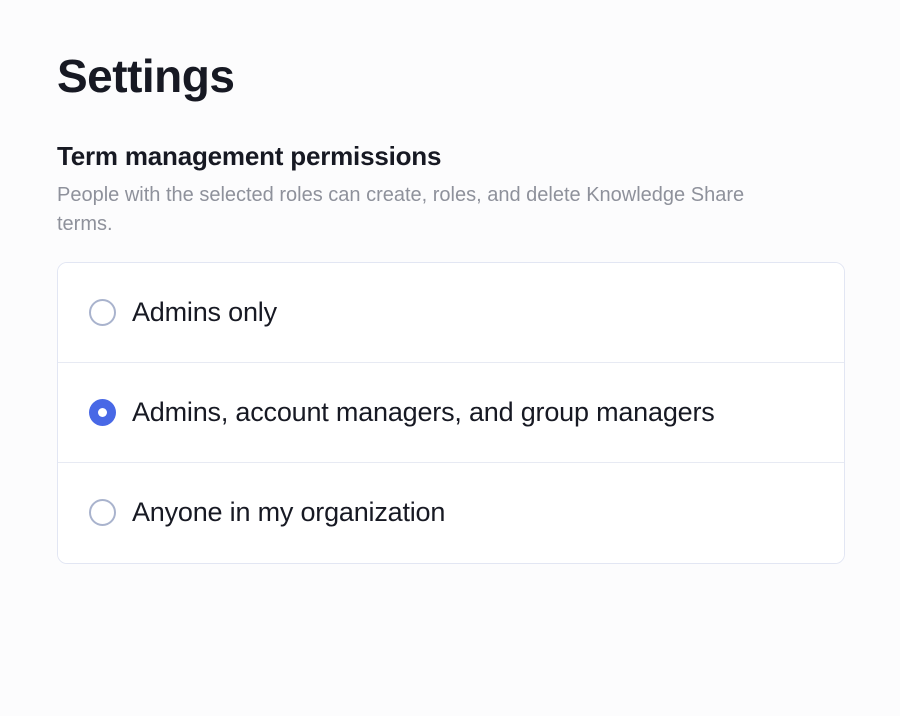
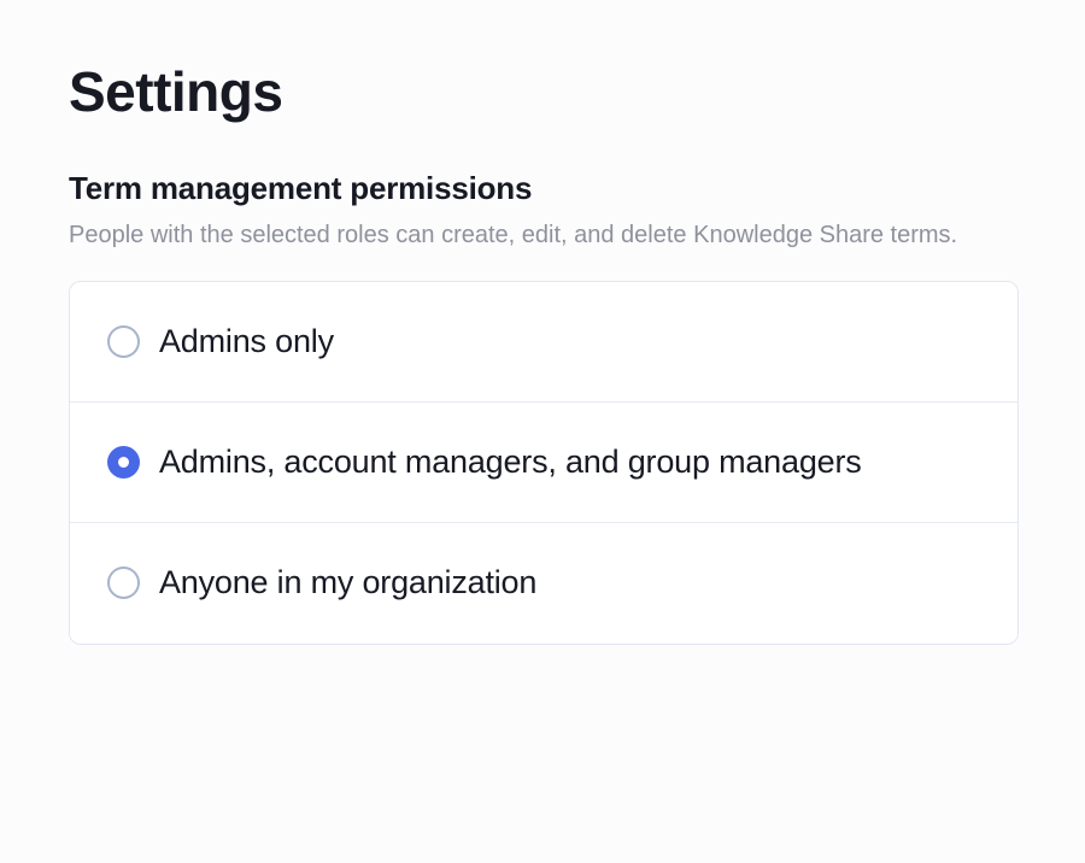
  Settings
  Term management permissions
- People with the selected roles can create, roles, and delete Knowledge Share terms.
+ People with the selected roles can create, edit, and delete Knowledge Share terms.
  Admins only
  Admins, account managers, and group managers
  Anyone in my organization
